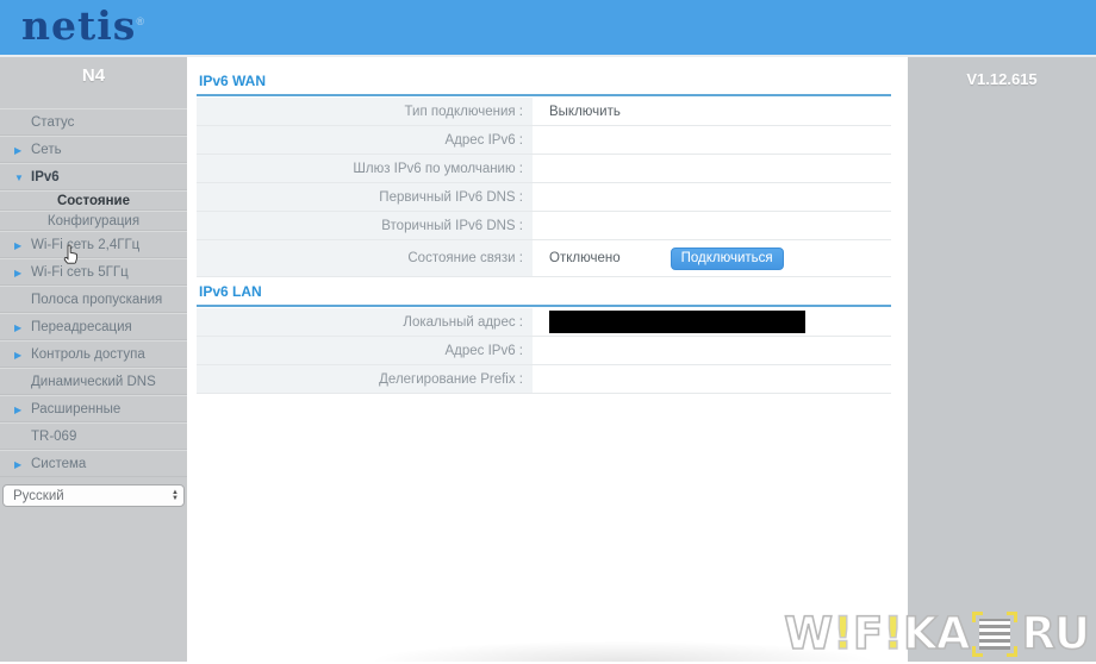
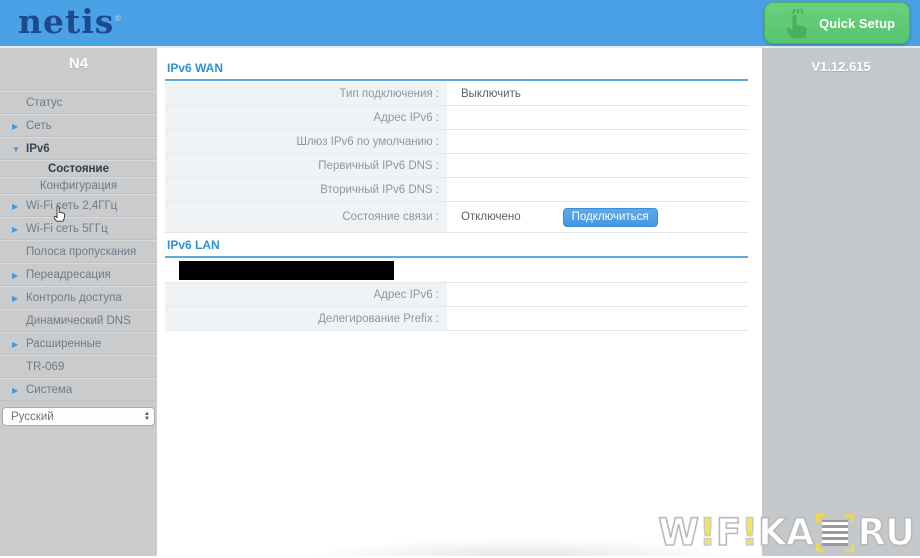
  netis®
+ Quick Setup
  N4
  Статус
  ▶
  Сеть
  ▼
  IPv6
  Состояние
  Конфигурация
  ▶
  Wi-Fiеть 2,4ГГц
  ▶
  Wi-Fi сеть 5ГГц
  Полоса пропускания
  ▶
  Переадресация
  ▶
  Контроль доступа
  Динамический DNS
  ▶
  Расширенные
  TR-069
  ▶
  Система
  Русский
  IPv6 WAN
  Тип подключения :
  Выключить
  Адрес IPv6 :
  Шлюз IPv6 по умолчанию :
  Первичный IPv6 DNS :
  Вторичный IPv6 DNS :
  Состояние связи :
  Отключено
  Подключиться
  IPv6 LAN
- Локальный адрес :
  Адрес IPv6 :
  Делегирование Prefix :
  V1.12.615
  W
  !
  F
  !
  KA
  RU
